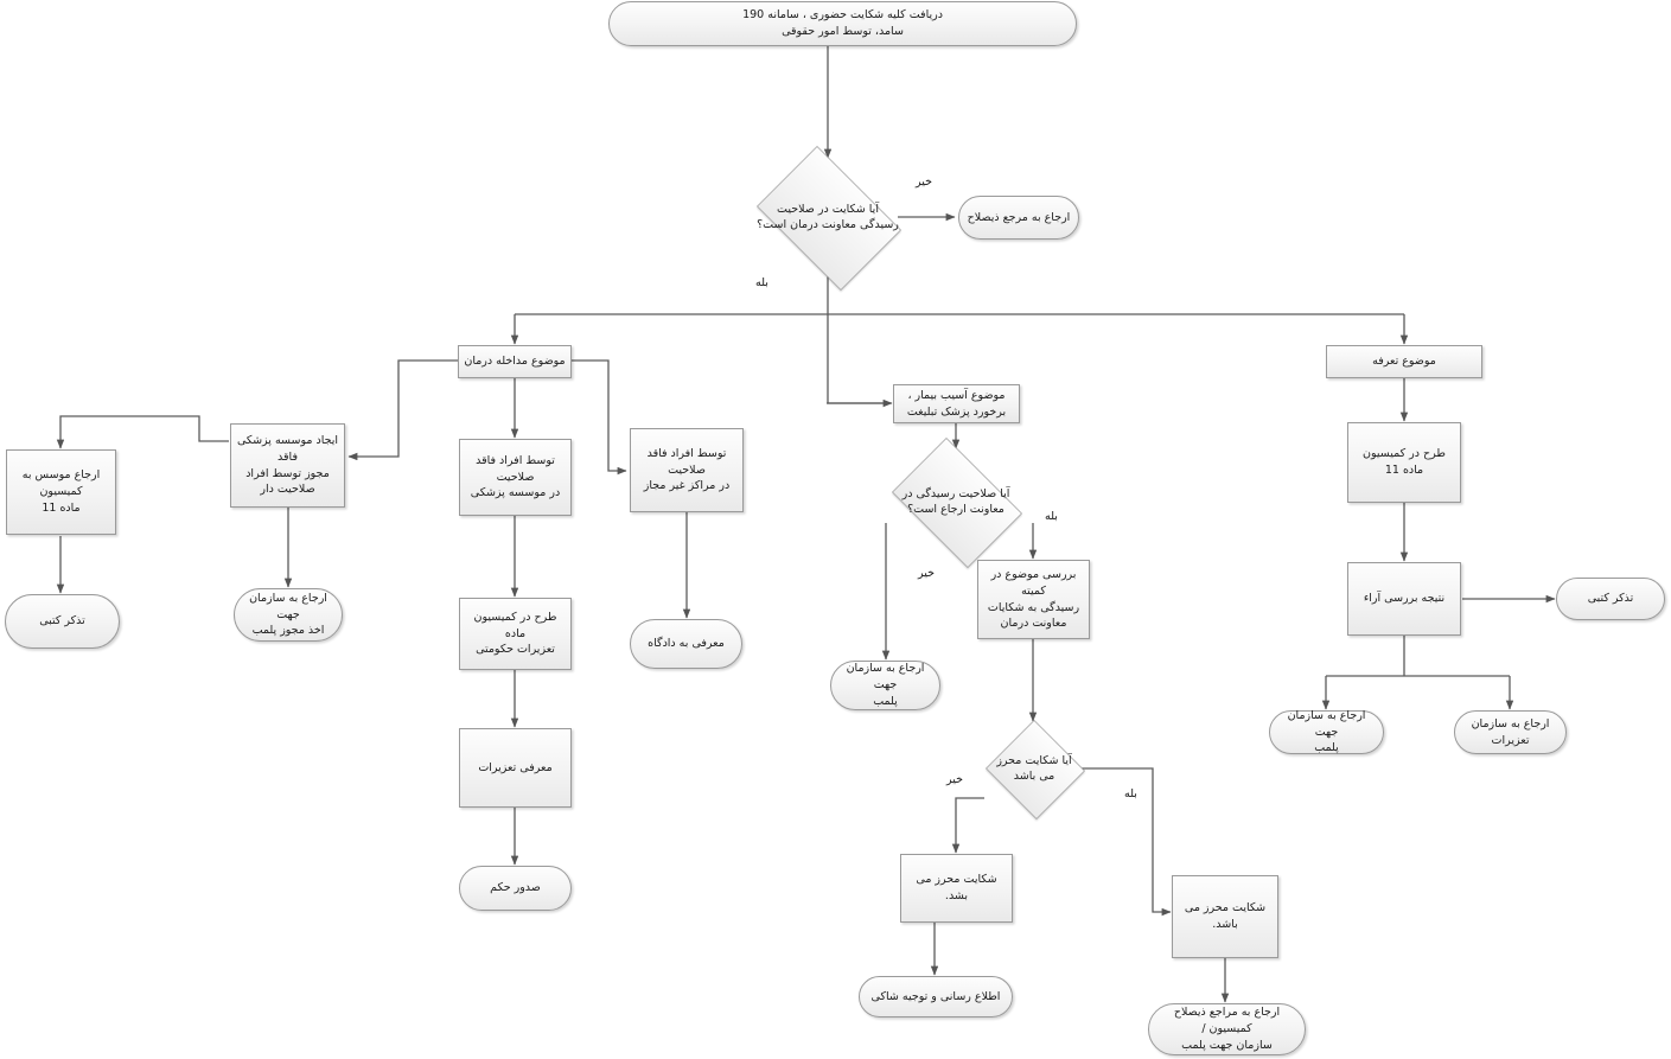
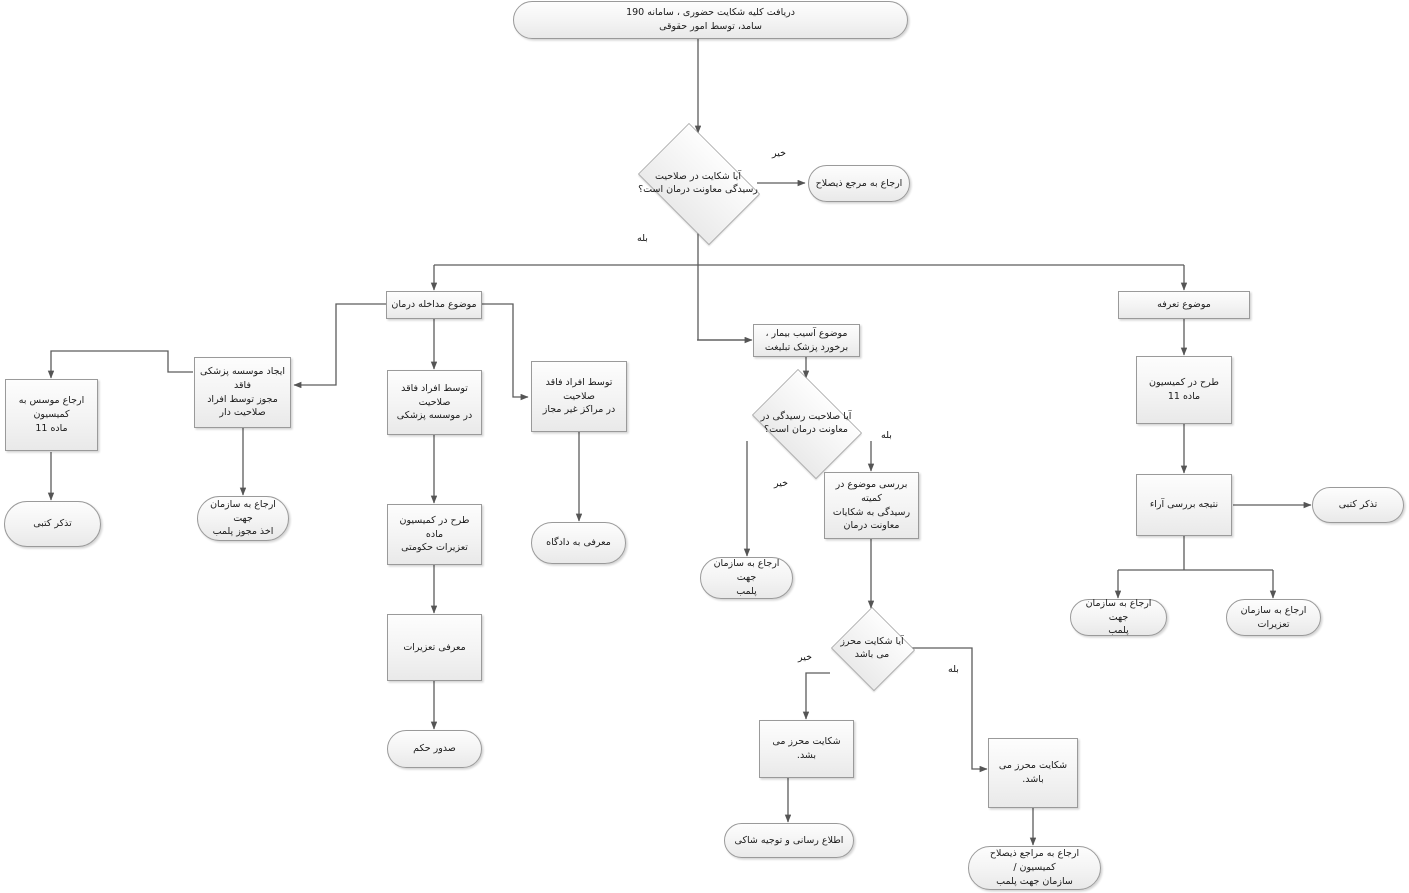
  دریافت کلیه شکایت حضوری ، سامانه 190
  سامد، توسط امور حقوقی
  آیا شکایت در صلاحیت رسیدگی معاونت درمان است؟
  ارجاع به مرجع ذیصلاح
  خیر
  بله
  موضوع مداخله درمان
  موضوع آسیب بیمار ،
  برخورد پزشک تبلیغت
  موضوع تعرفه
  توسط افراد فاقد صلاحیت
  در موسسه پزشکی
  توسط افراد فاقد صلاحیت
  در مراکز غیر مجاز
  ایجاد موسسه پزشکی فاقد
  مجوز توسط افراد
  صلاحیت دار
  ارجاع موسس به کمیسیون
  ماده 11
  تذکر کتبی
  ارجاع به سازمان جهت
  اخذ مجوز پلمب
  طرح در کمیسیون ماده
  تعزیرات حکومتی
  معرفی تعزیرات
  صدور حکم
  معرفی به دادگاه
- آیا صلاحیت رسیدگی در معاونت ارجاع است؟
+ آیا صلاحیت رسیدگی در معاونت درمان است؟
  بله
  خیر
  ارجاع به سازمان جهت
  پلمب
  بررسی موضوع در کمیته
  رسیدگی به شکایات
  معاونت درمان
  آیا شکایت محرز می باشد
  خیر
  بله
  شکایت محرز می بشد.
  شکایت محرز می باشد.
  اطلاع رسانی و توجیه شاکی
  ارجاع به مراجع ذیصلاح کمیسیون /
  سازمان جهت پلمب
  طرح در کمیسیون ماده 11
  نتیجه بررسی آراء
  تذکر کتبی
  ارجاع به سازمان جهت
  پلمب
  ارجاع به سازمان
  تعزیرات
